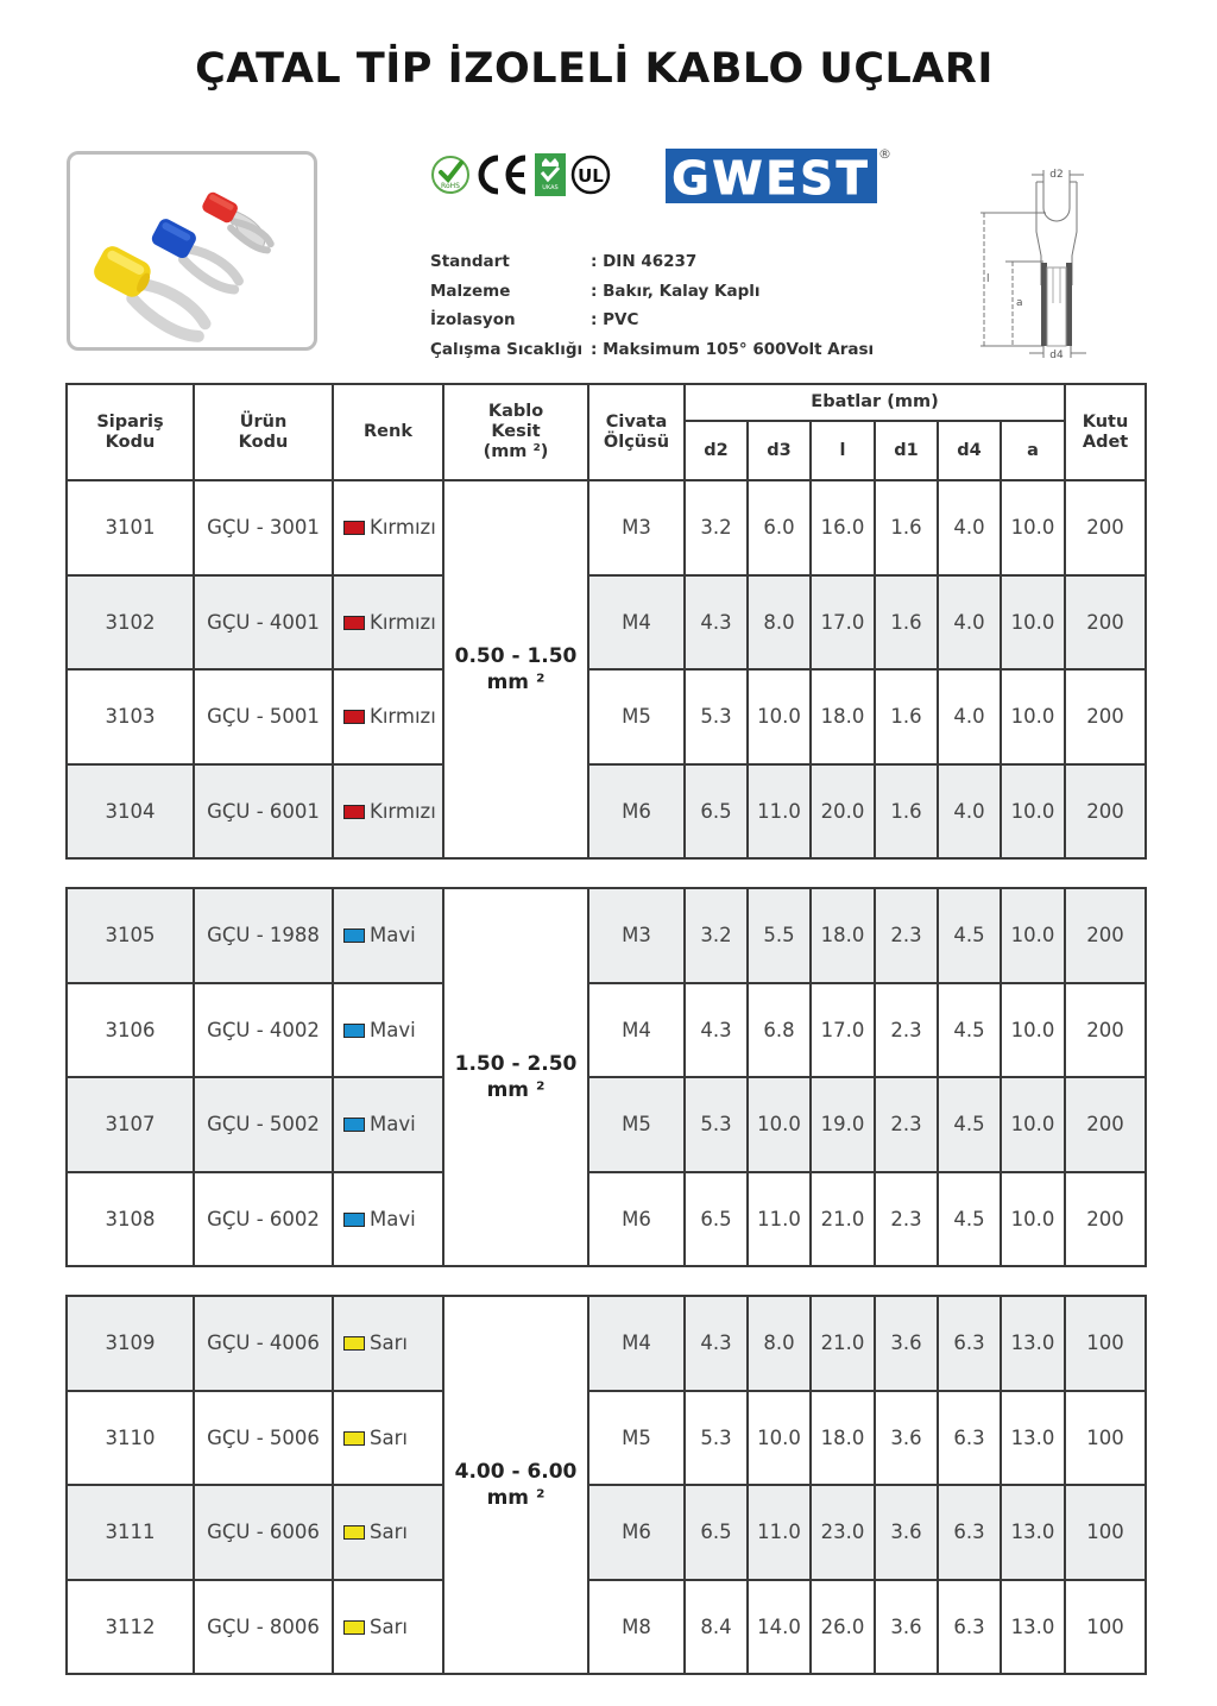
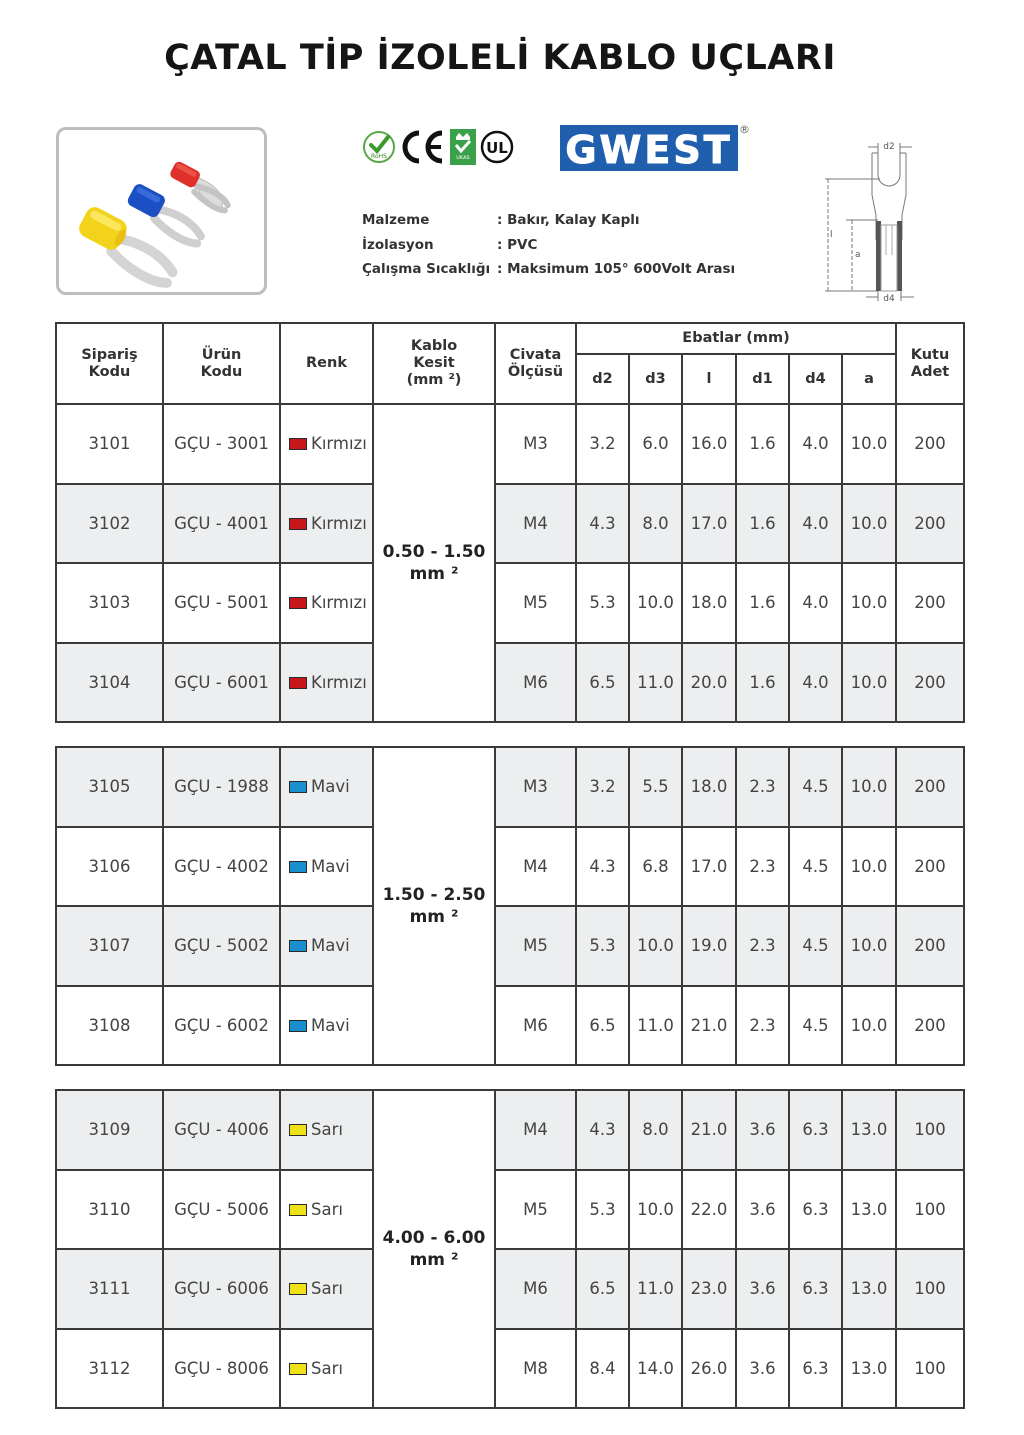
  ÇATAL TİP İZOLELİ KABLO UÇLARI
  UL
  GWEST
  ®
- Standart
- : DIN 46237
  Malzeme
  : Bakır, Kalay Kaplı
  İzolasyon
  : PVC
  Çalışma Sıcaklığı
  : Maksimum 105° 600Volt Arası
  d2
  l
  a
  d4
  Sipariş Kodu	Ürün Kodu	Renk	Kablo Kesit (mm ²)	Civata Ölçüsü	Ebatlar (mm)	Kutu Adet
  d2	d3	l	d1	d4	a
  3101	GÇU - 3001	Kırmızı	0.50 - 1.50mm ²	M3	3.2	6.0	16.0	1.6	4.0	10.0	200
  3102	GÇU - 4001	Kırmızı	M4	4.3	8.0	17.0	1.6	4.0	10.0	200
  3103	GÇU - 5001	Kırmızı	M5	5.3	10.0	18.0	1.6	4.0	10.0	200
  3104	GÇU - 6001	Kırmızı	M6	6.5	11.0	20.0	1.6	4.0	10.0	200
  3105	GÇU - 1988	Mavi	1.50 - 2.50mm ²	M3	3.2	5.5	18.0	2.3	4.5	10.0	200
  3106	GÇU - 4002	Mavi	M4	4.3	6.8	17.0	2.3	4.5	10.0	200
  3107	GÇU - 5002	Mavi	M5	5.3	10.0	19.0	2.3	4.5	10.0	200
  3108	GÇU - 6002	Mavi	M6	6.5	11.0	21.0	2.3	4.5	10.0	200
  3109	GÇU - 4006	Sarı	4.00 - 6.00mm ²	M4	4.3	8.0	21.0	3.6	6.3	13.0	100
- 3110	GÇU - 5006	Sarı	M5	5.3	10.0	18.0	3.6	6.3	13.0	100
+ 3110	GÇU - 5006	Sarı	M5	5.3	10.0	22.0	3.6	6.3	13.0	100
  3111	GÇU - 6006	Sarı	M6	6.5	11.0	23.0	3.6	6.3	13.0	100
  3112	GÇU - 8006	Sarı	M8	8.4	14.0	26.0	3.6	6.3	13.0	100
